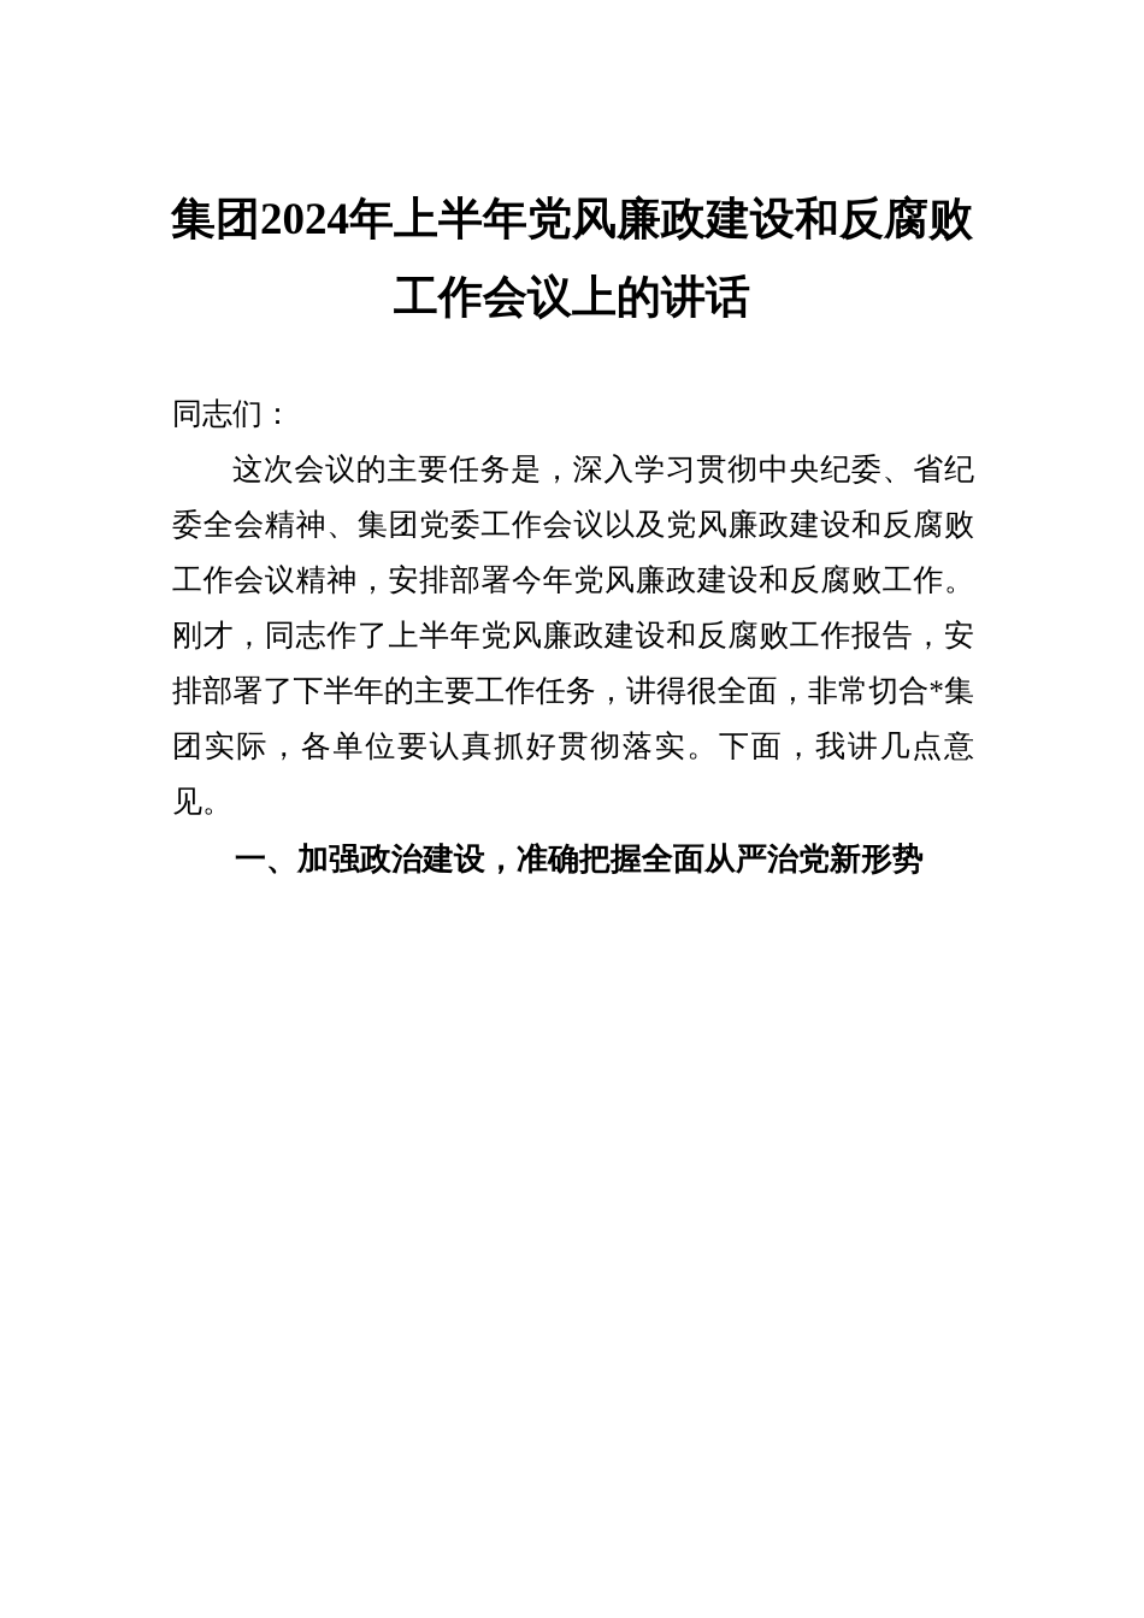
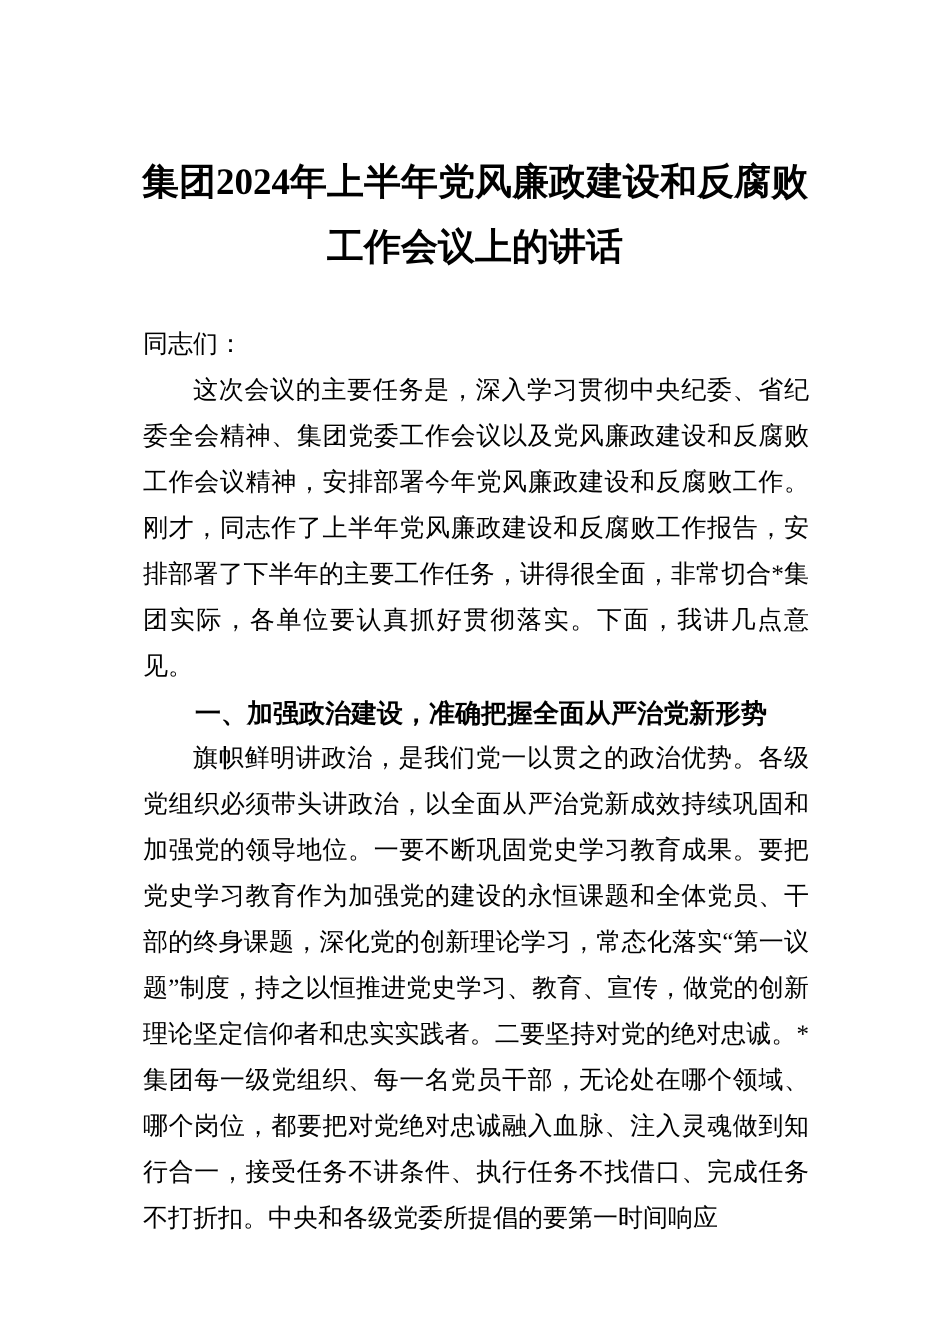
  集团2024年上半年党风廉政建设和反腐败
  工作会议上的讲话
  同志们：
  这次会议的主要任务是，深入学习贯彻中央纪委、省纪委全会精神、集团党委工作会议以及党风廉政建设和反腐败工作会议精神，安排部署今年党风廉政建设和反腐败工作。刚才，同志作了上半年党风廉政建设和反腐败工作报告，安排部署了下半年的主要工作任务，讲得很全面，非常切合*集团实际，各单位要认真抓好贯彻落实。下面，我讲几点意见。
  一、加强政治建设，准确把握全面从严治党新形势
+ 旗帜鲜明讲政治，是我们党一以贯之的政治优势。各级党组织必须带头讲政治，以全面从严治党新成效持续巩固和加强党的领导地位。一要不断巩固党史学习教育成果。要把党史学习教育作为加强党的建设的永恒课题和全体党员、干部的终身课题，深化党的创新理论学习，常态化落实“第一议题”制度，持之以恒推进党史学习、教育、宣传，做党的创新理论坚定信仰者和忠实实践者。二要坚持对党的绝对忠诚。*集团每一级党组织、每一名党员干部，无论处在哪个领域、哪个岗位，都要把对党绝对忠诚融入血脉、注入灵魂做到知行合一，接受任务不讲条件、执行任务不找借口、完成任务不打折扣。中央和各级党委所提倡的要第一时间响应
